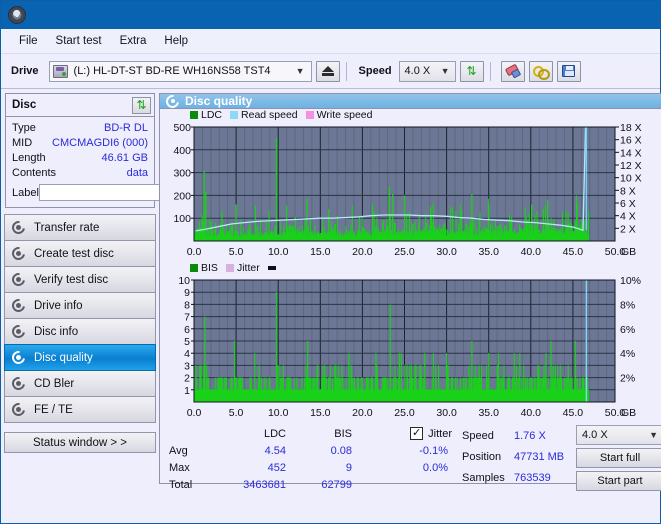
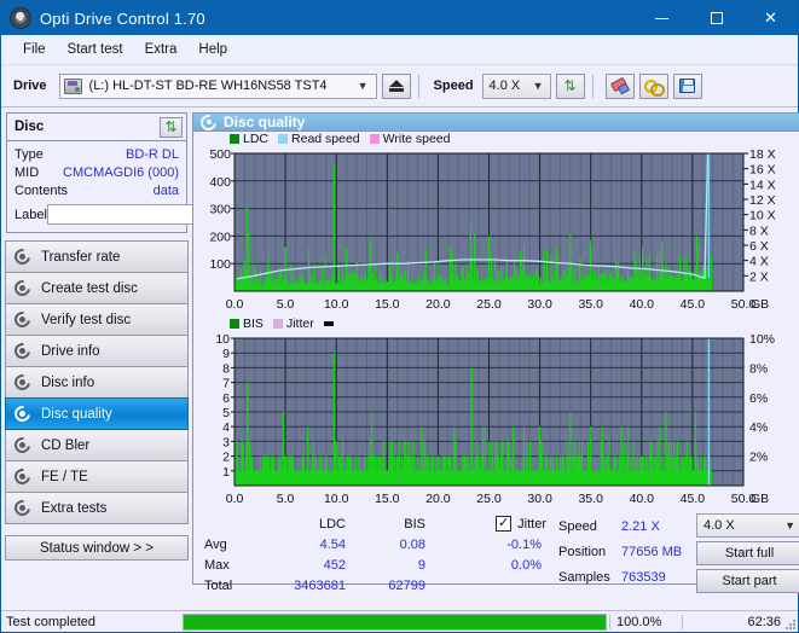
+ Opti Drive Control 1.70
+ ✕
  File
  Start test
  Extra
  Help
  Drive
  (L:) HL-DT-ST BD-RE WH16NS58 TST4
  ▼
  Speed
  4.0 X
  ▼
  ⇅
  Disc
  ⇅
  Type
  BD-R DL
  MID
  CMCMAGDI6 (000)
- Length
- 46.61 GB
  Contents
  data
  Label
  Transfer rate
  Create test disc
  Verify test disc
  Drive info
  Disc info
  Disc quality
  CD Bler
  FE / TE
+ Extra tests
  Status window > >
  Disc quality
  LDC
  Read speed
  Write speed
  100
  200
  300
  400
  500
  2 X
  4 X
  6 X
  8 X
  10 X
  12 X
  14 X
  16 X
  18 X
  0.0
  5.0
  10.0
  15.0
  20.0
  25.0
  30.0
  35.0
  40.0
  45.0
  50.0
  GB
  BIS
  Jitter
  1
  2
  3
  4
  5
  6
  7
  8
  9
  10
  2%
  4%
  6%
  8%
  10%
  0.0
  5.0
  10.0
  15.0
  20.0
  25.0
  30.0
  35.0
  40.0
  45.0
  50.0
  GB
  LDC
  BIS
  ✓
  Jitter
  Avg
  4.54
  0.08
  -0.1%
  Max
  452
  9
  0.0%
  Total
  3463681
  62799
  Speed
- 1.76 X
+ 2.21 X
  Position
- 47731 MB
+ 77656 MB
  Samples
  763539
  4.0 X
  ▼
  Start full
  Start part
+ Test completed
+ 100.0%
+ 62:36
